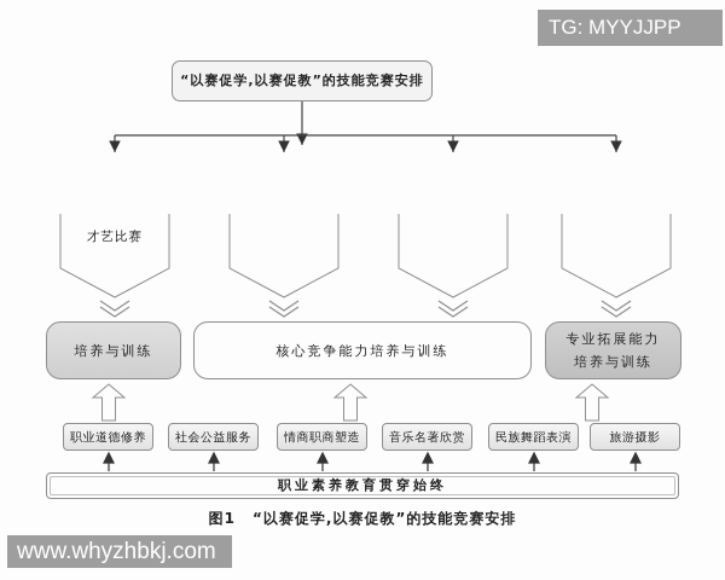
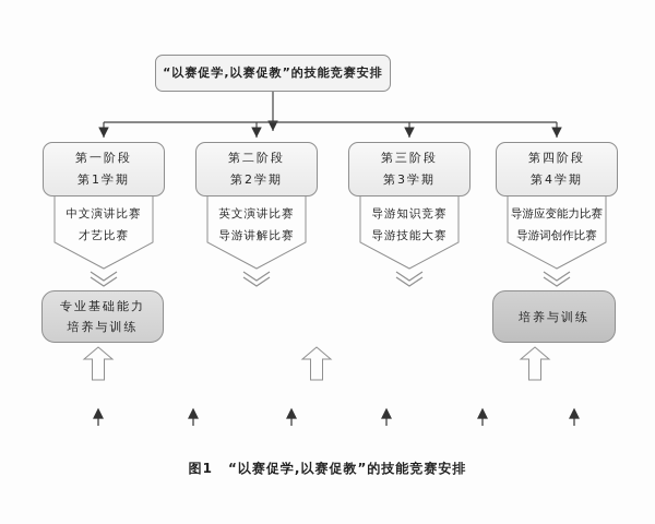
  “以赛促学,以赛促教”的技能竞赛安排
+ 第一阶段
+ 第1学期
+ 第二阶段
+ 第2学期
+ 第三阶段
+ 第3学期
+ 第四阶段
+ 第4学期
+ 中文演讲比赛
  才艺比赛
+ 英文演讲比赛
+ 导游讲解比赛
+ 导游知识竞赛
+ 导游技能大赛
+ 导游应变能力比赛
+ 导游词创作比赛
+ 专业基础能力
  培养与训练
- 核心竞争能力培养与训练
- 专业拓展能力
  培养与训练
- 职业道德修养
- 社会公益服务
- 情商职商塑造
- 音乐名著欣赏
- 民族舞蹈表演
- 旅游摄影
- 职业素养教育贯穿始终
  图1
  “以赛促学,以赛促教”的技能竞赛安排
- TG: MYYJJPP
- www.whyzhbkj.com
